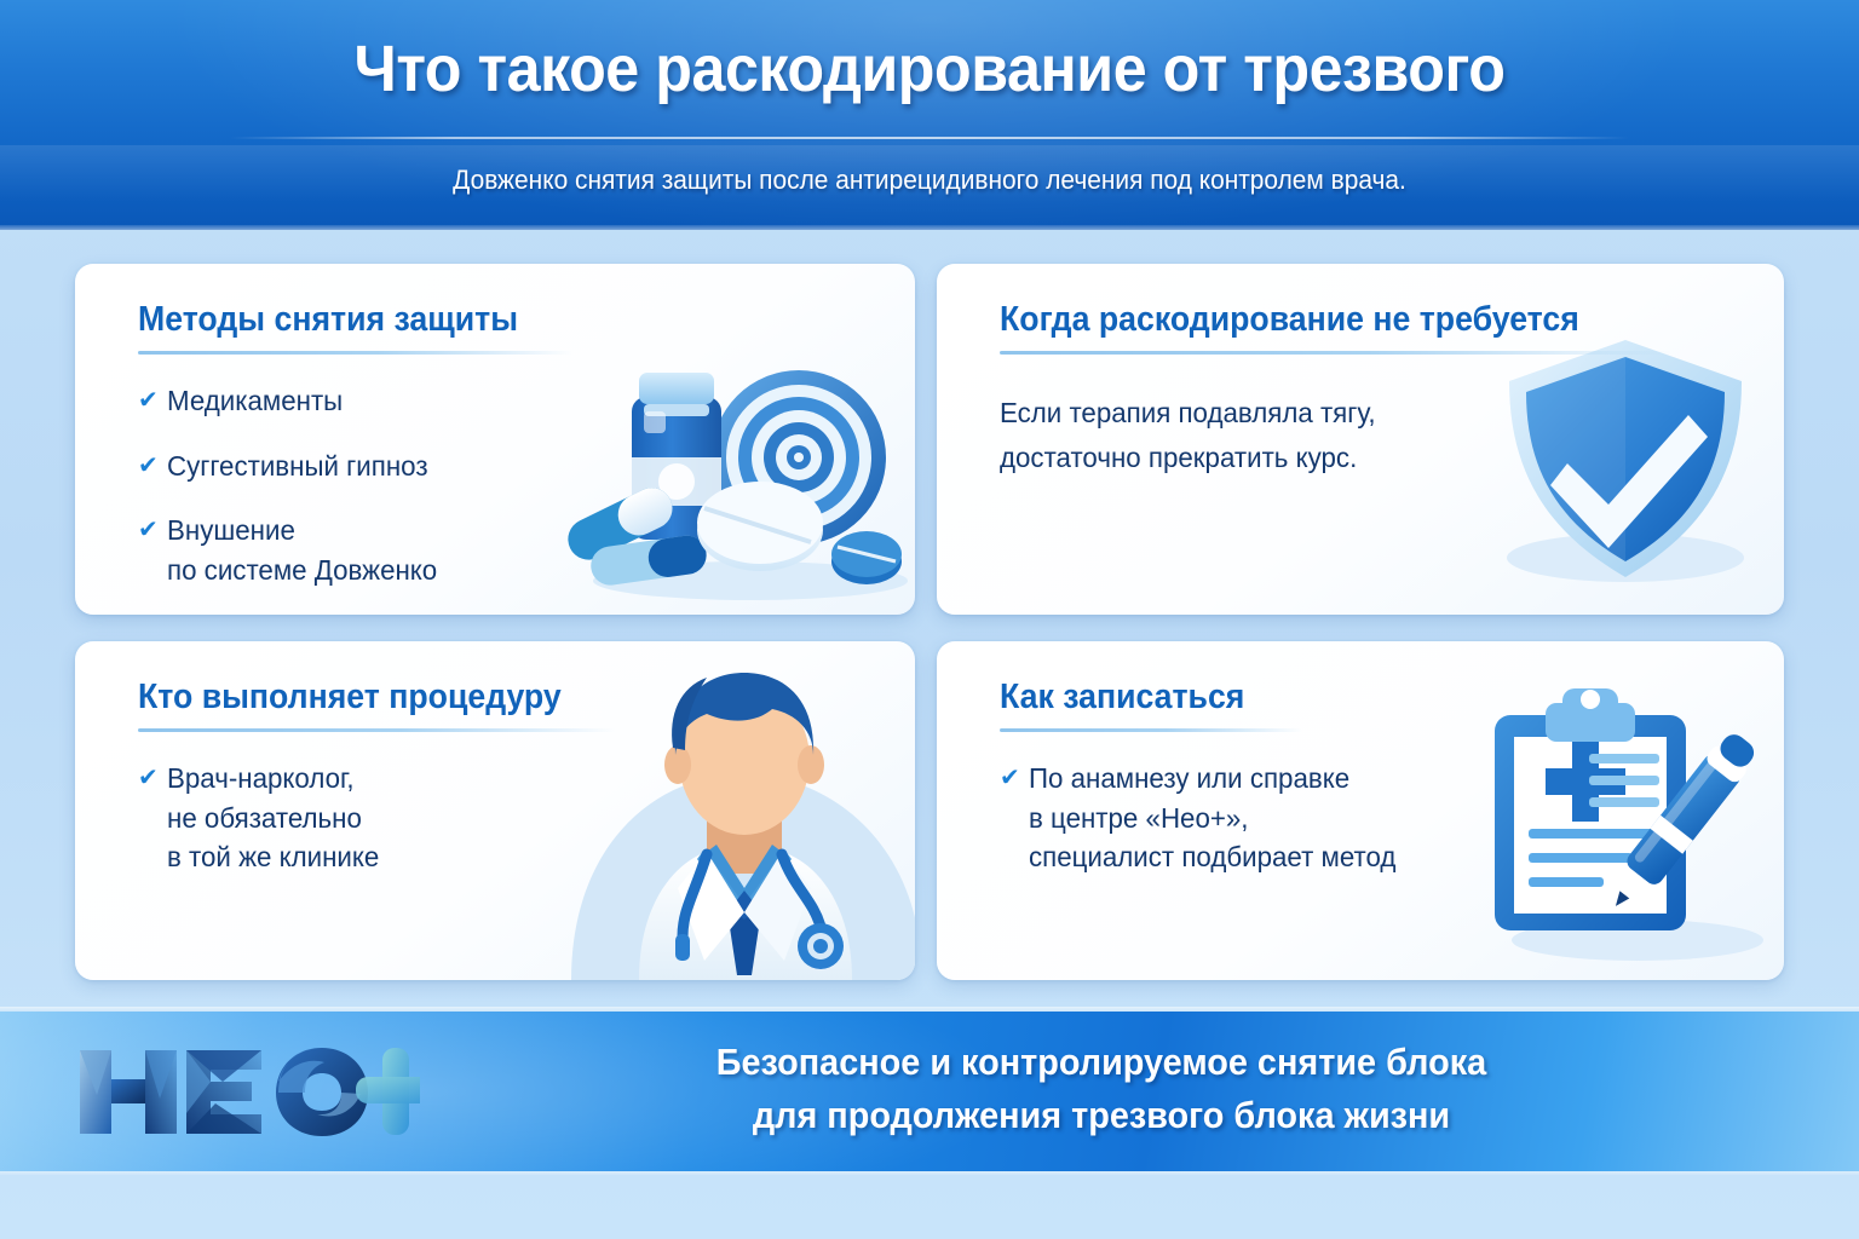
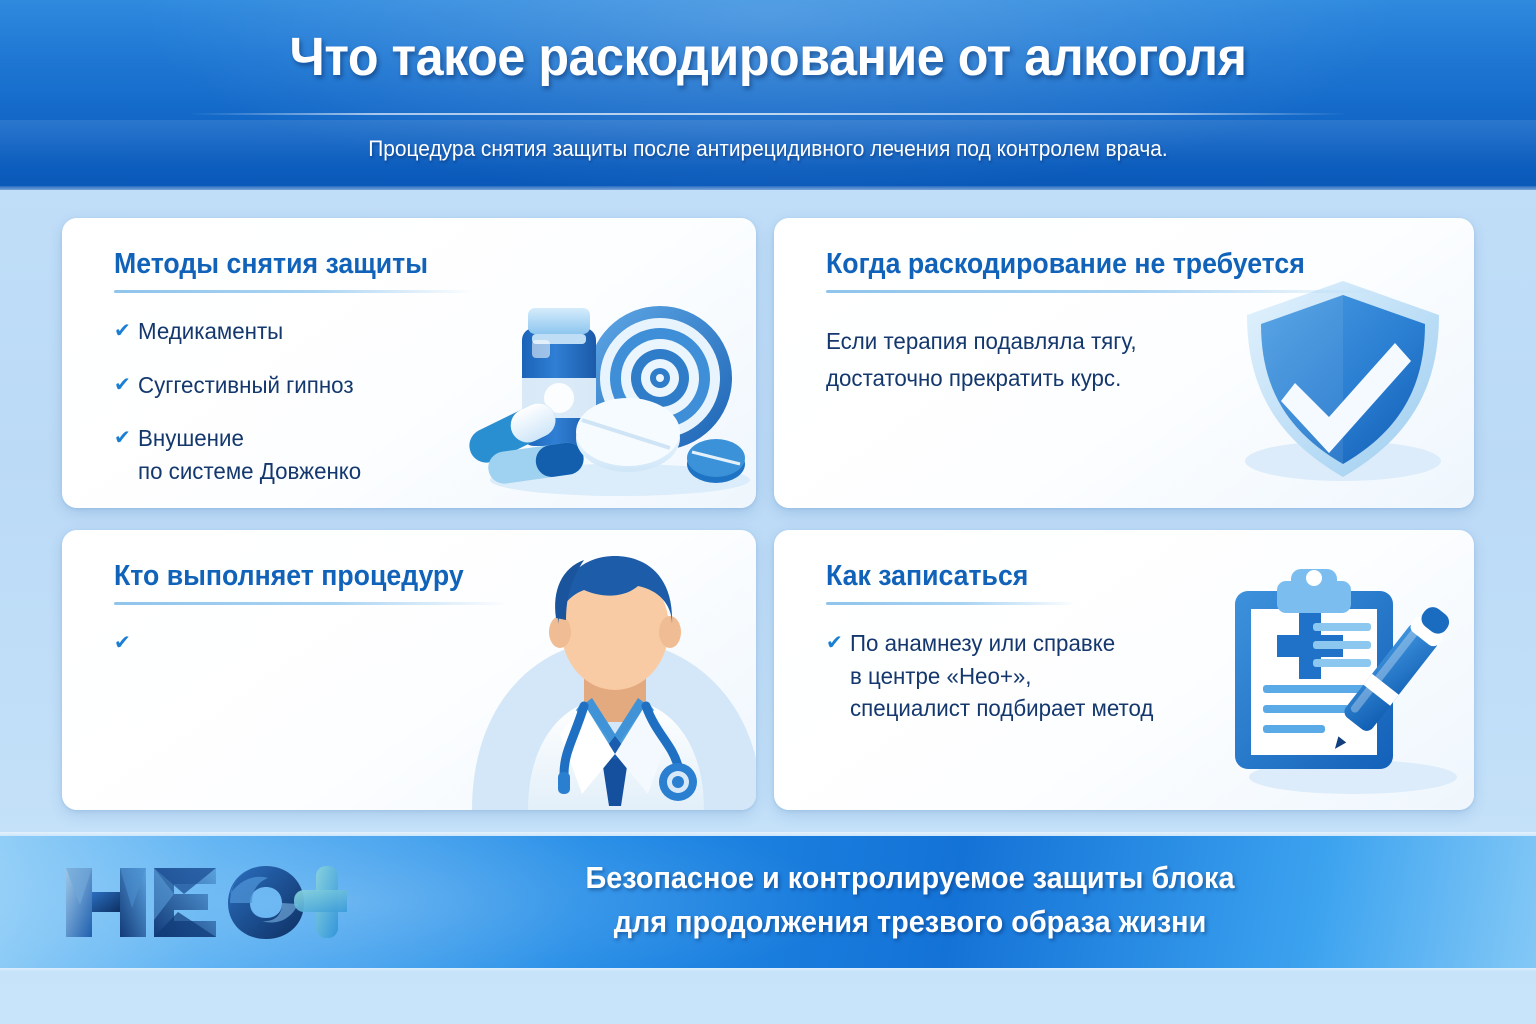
- Что такое раскодирование от трезвого
+ Что такое раскодирование от алкоголя
- Довженко снятия защиты после антирецидивного лечения под контролем врача.
+ Процедура снятия защиты после антирецидивного лечения под контролем врача.
  Методы снятия защиты
  ✔
  Медикаменты
  ✔
  Суггестивный гипноз
  ✔
  Внушение
  по системе Довженко
  Когда раскодирование не требуется
  Если терапия подавляла тягу,
  достаточно прекратить курс.
  Кто выполняет процедуру
  ✔
- Врач-нарколог,
- не обязательно
- в той же клинике
  Как записаться
  ✔
  По анамнезу или справке
  в центре «Нео+»,
  специалист подбирает метод
- Безопасное и контролируемое снятие блока
+ Безопасное и контролируемое защиты блока
- для продолжения трезвого блока жизни
+ для продолжения трезвого образа жизни
